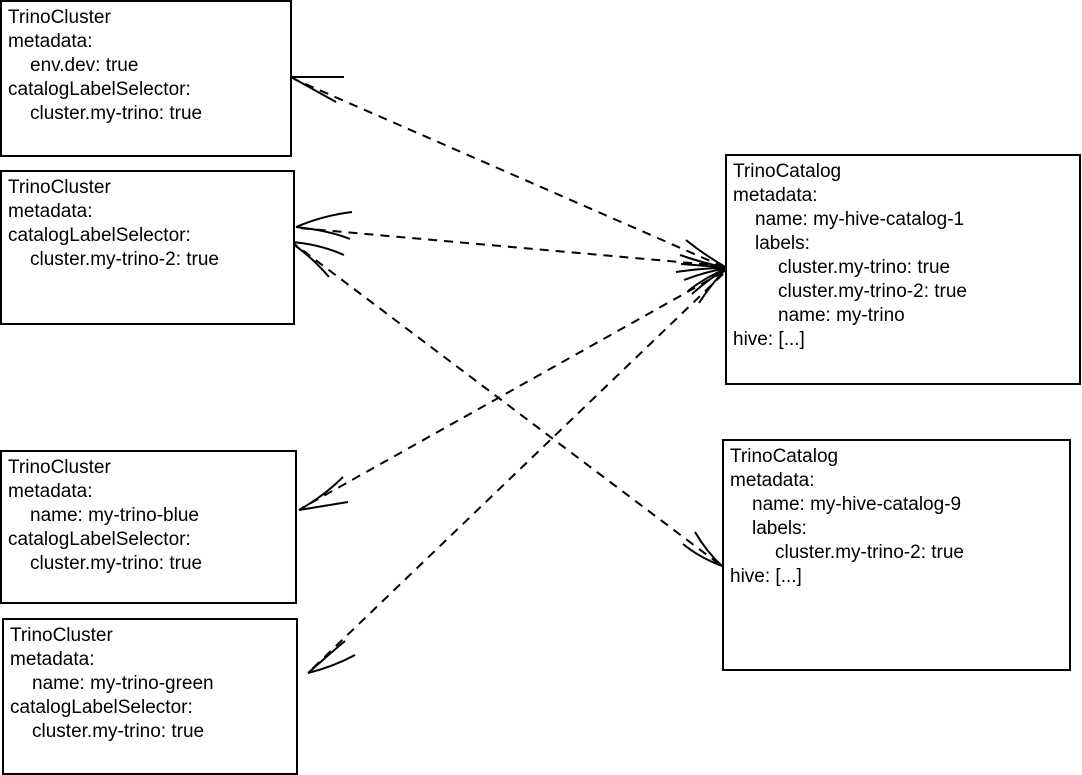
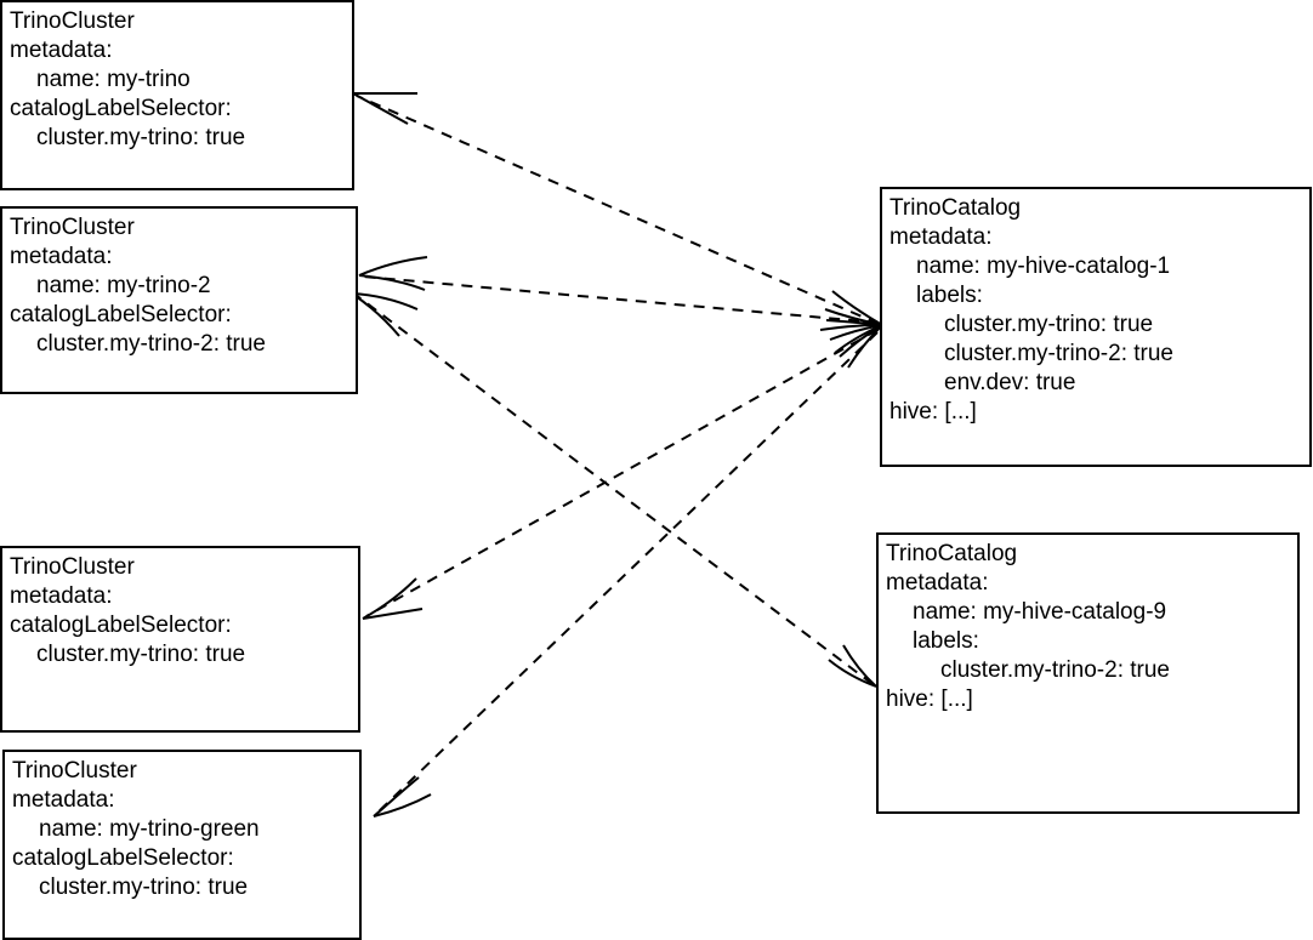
  TrinoCluster
  metadata:
- env.dev: true
+ name: my-trino
  catalogLabelSelector:
  cluster.my-trino: true
  TrinoCluster
  metadata:
+ name: my-trino-2
  catalogLabelSelector:
  cluster.my-trino-2: true
  TrinoCluster
  metadata:
- name: my-trino-blue
  catalogLabelSelector:
  cluster.my-trino: true
  TrinoCluster
  metadata:
  name: my-trino-green
  catalogLabelSelector:
  cluster.my-trino: true
  TrinoCatalog
  metadata:
  name: my-hive-catalog-1
  labels:
  cluster.my-trino: true
  cluster.my-trino-2: true
- name: my-trino
+ env.dev: true
  hive: [...]
  TrinoCatalog
  metadata:
  name: my-hive-catalog-9
  labels:
  cluster.my-trino-2: true
  hive: [...]
